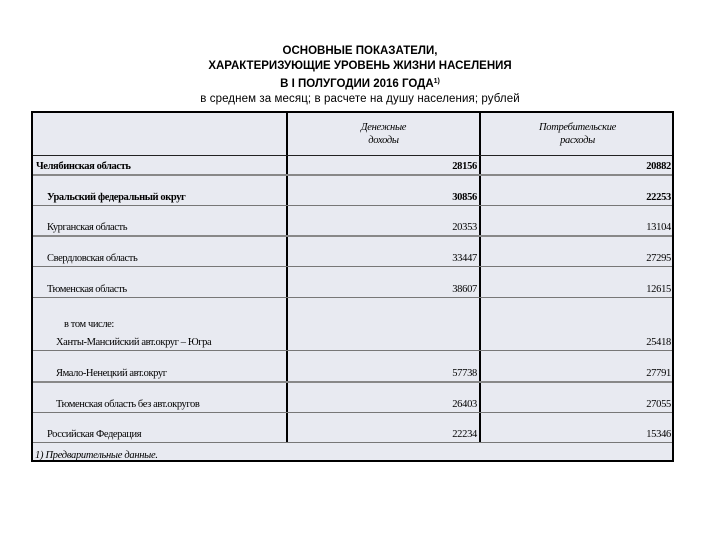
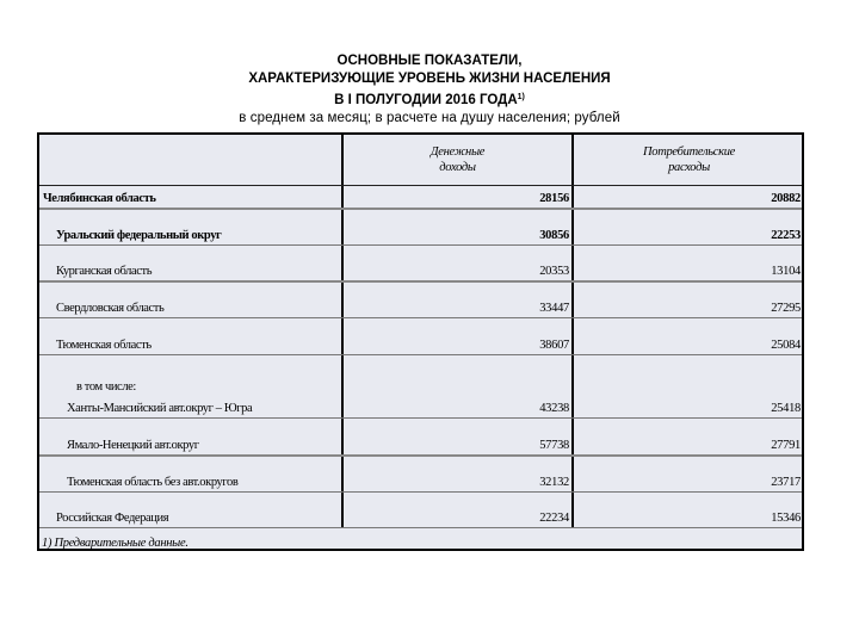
  ОСНОВНЫЕ ПОКАЗАТЕЛИ,
  ХАРАКТЕРИЗУЮЩИЕ УРОВЕНЬ ЖИЗНИ НАСЕЛЕНИЯ
  В I ПОЛУГОДИИ 2016 ГОДА
  в среднем за месяц; в расчете на душу населения; рублей
  Денежные
  доходы
  Потребительские
  расходы
  Челябинская область
  28156
  20882
  Уральский федеральный округ
  30856
  22253
  Курганская область
  20353
  13104
  Свердловская область
  33447
  27295
  Тюменская область
  38607
- 12615
+ 25084
  в том числе:
  Ханты-Мансийский авт.округ – Югра
+ 43238
  25418
  Ямало-Ненецкий авт.округ
  57738
  27791
  Тюменская область без авт.округов
- 26403
+ 32132
- 27055
+ 23717
  Российская Федерация
  22234
  15346
  1) Предварительные данные.
